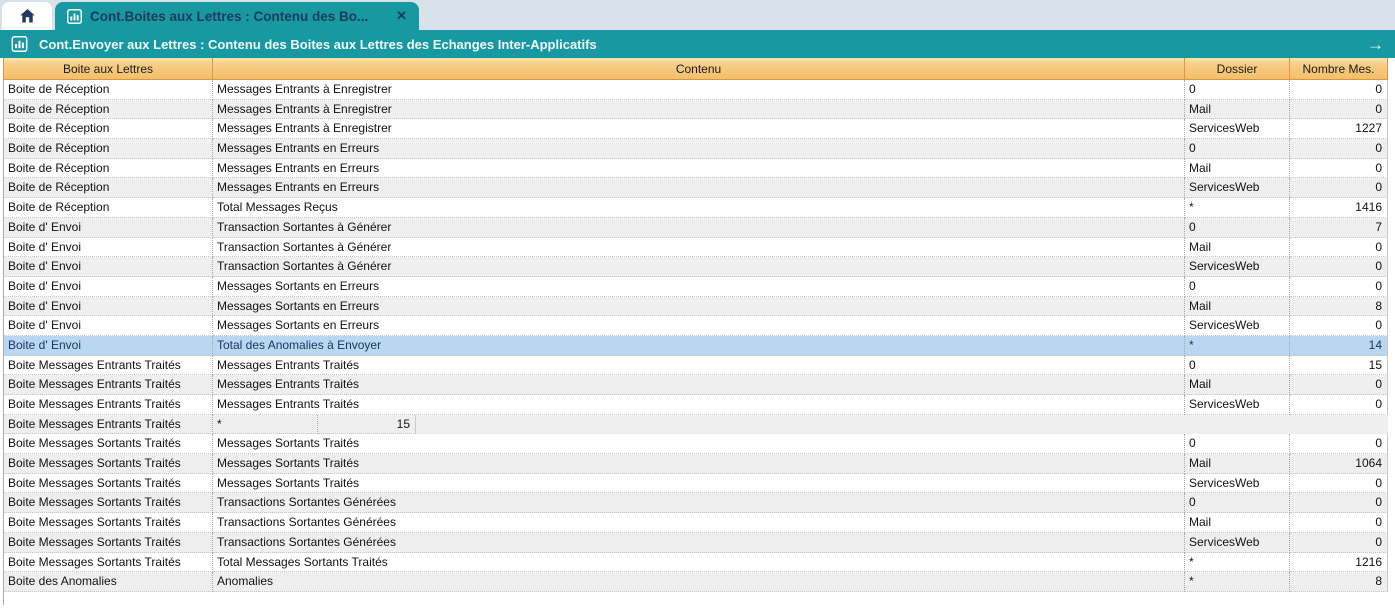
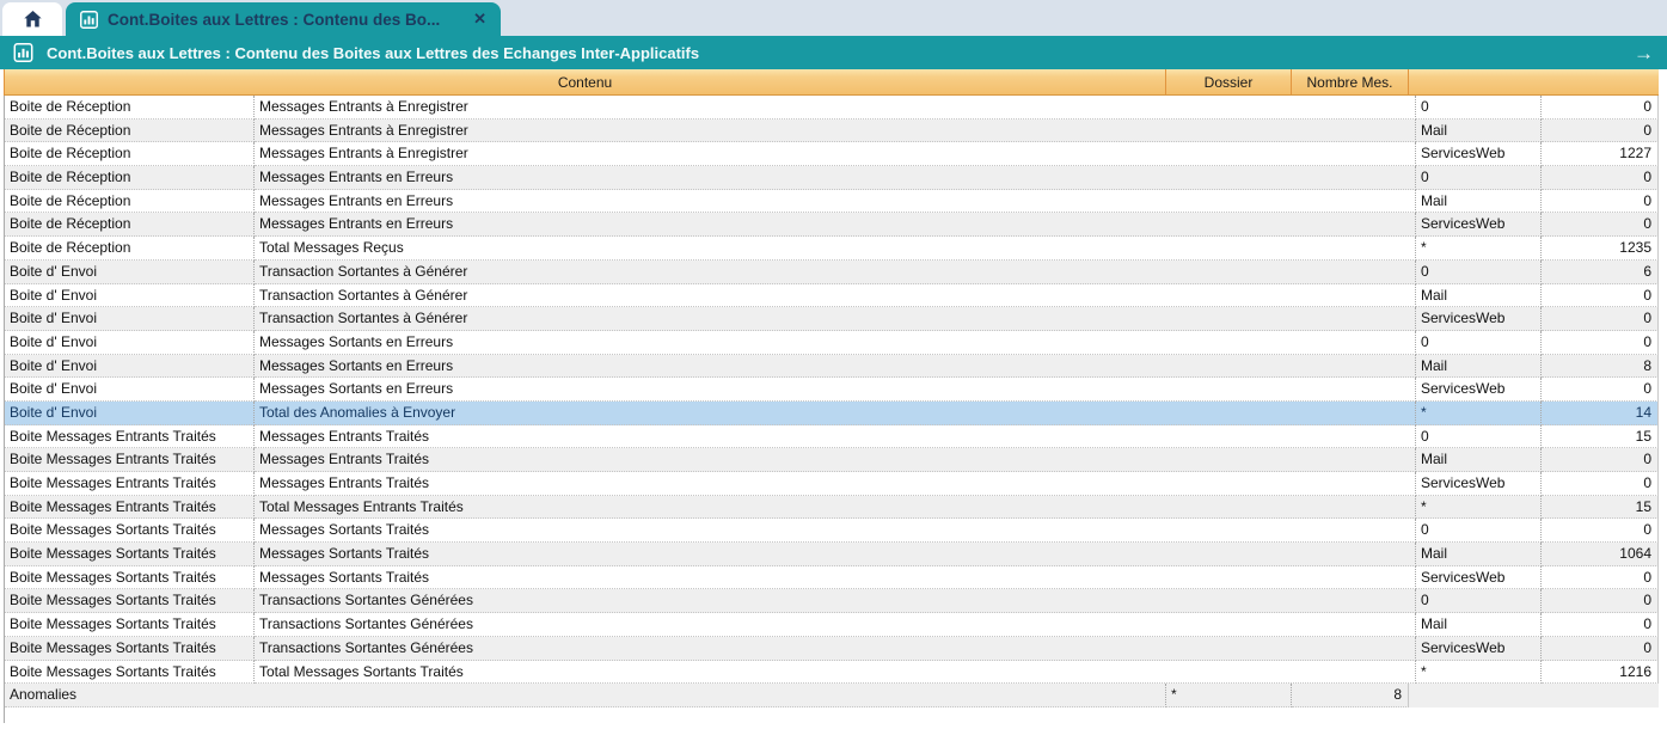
  Cont.Boites aux Lettres : Contenu des Bo...
  ✕
- Cont.Envoyer aux Lettres : Contenu des Boites aux Lettres des Echanges Inter-Applicatifs
+ Cont.Boites aux Lettres : Contenu des Boites aux Lettres des Echanges Inter-Applicatifs
  →
- Boite aux Lettres
  Contenu
  Dossier
  Nombre Mes.
  Boite de Réception
  Messages Entrants à Enregistrer
  0
  0
  Boite de Réception
  Messages Entrants à Enregistrer
  Mail
  0
  Boite de Réception
  Messages Entrants à Enregistrer
  ServicesWeb
  1227
  Boite de Réception
  Messages Entrants en Erreurs
  0
  0
  Boite de Réception
  Messages Entrants en Erreurs
  Mail
  0
  Boite de Réception
  Messages Entrants en Erreurs
  ServicesWeb
  0
  Boite de Réception
  Total Messages Reçus
  *
- 1416
+ 1235
  Boite d' Envoi
  Transaction Sortantes à Générer
  0
- 7
+ 6
  Boite d' Envoi
  Transaction Sortantes à Générer
  Mail
  0
  Boite d' Envoi
  Transaction Sortantes à Générer
  ServicesWeb
  0
  Boite d' Envoi
  Messages Sortants en Erreurs
  0
  0
  Boite d' Envoi
  Messages Sortants en Erreurs
  Mail
  8
  Boite d' Envoi
  Messages Sortants en Erreurs
  ServicesWeb
  0
  Boite d' Envoi
  Total des Anomalies à Envoyer
  *
  14
  Boite Messages Entrants Traités
  Messages Entrants Traités
  0
  15
  Boite Messages Entrants Traités
  Messages Entrants Traités
  Mail
  0
  Boite Messages Entrants Traités
  Messages Entrants Traités
  ServicesWeb
  0
  Boite Messages Entrants Traités
+ Total Messages Entrants Traités
  *
  15
  Boite Messages Sortants Traités
  Messages Sortants Traités
  0
  0
  Boite Messages Sortants Traités
  Messages Sortants Traités
  Mail
  1064
  Boite Messages Sortants Traités
  Messages Sortants Traités
  ServicesWeb
  0
  Boite Messages Sortants Traités
  Transactions Sortantes Générées
  0
  0
  Boite Messages Sortants Traités
  Transactions Sortantes Générées
  Mail
  0
  Boite Messages Sortants Traités
  Transactions Sortantes Générées
  ServicesWeb
  0
  Boite Messages Sortants Traités
  Total Messages Sortants Traités
  *
  1216
- Boite des Anomalies
  Anomalies
  *
  8
